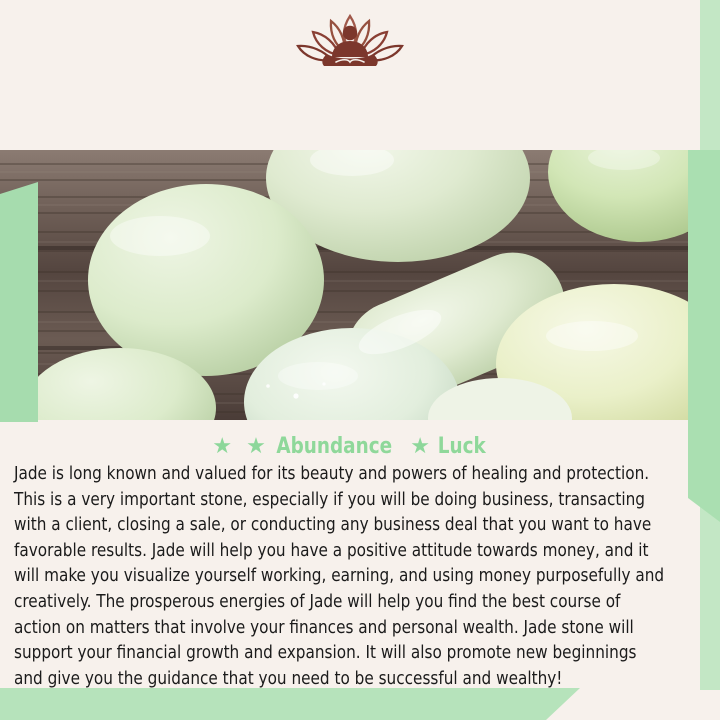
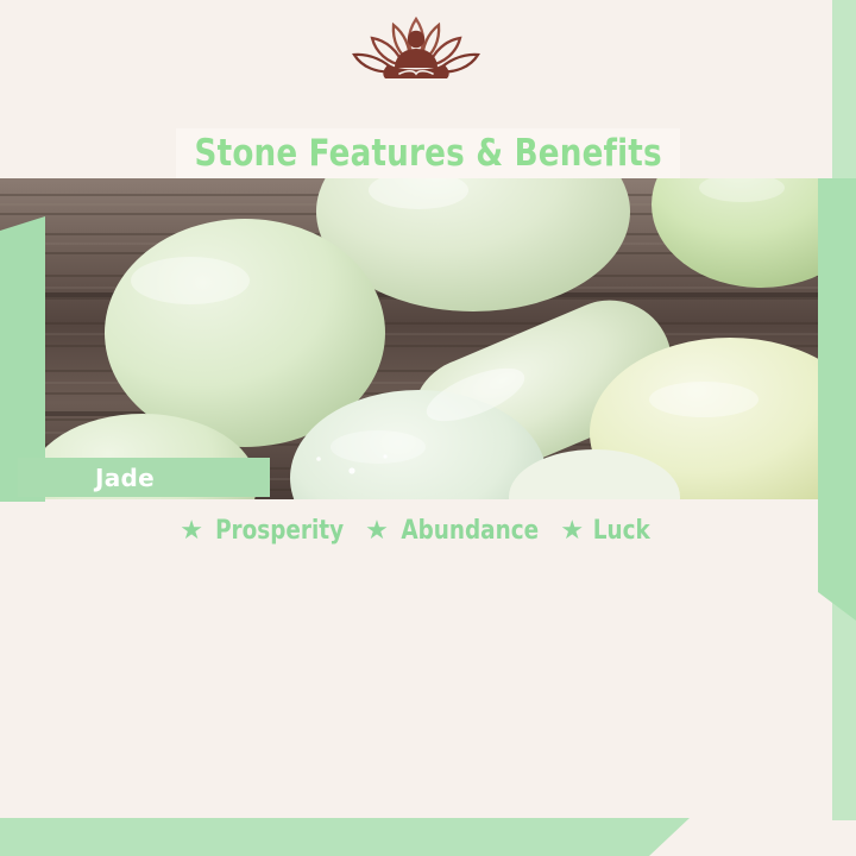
+ Stone Features & Benefits
+ Jade
  ★
+ Prosperity
  ★
  Abundance
  ★
  Luck
- Jade is long known and valued for its beauty and powers of healing and protection. This is a very important stone, especially if you will be doing business, transacting with a client, closing a sale, or conducting any business deal that you want to have favorable results. Jade will help you have a positive attitude towards money, and it will make you visualize yourself working, earning, and using money purposefully and creatively. The prosperous energies of Jade will help you find the best course of action on matters that involve your finances and personal wealth. Jade stone will support your financial growth and expansion. It will also promote new beginnings and give you the guidance that you need to be successful and wealthy!
